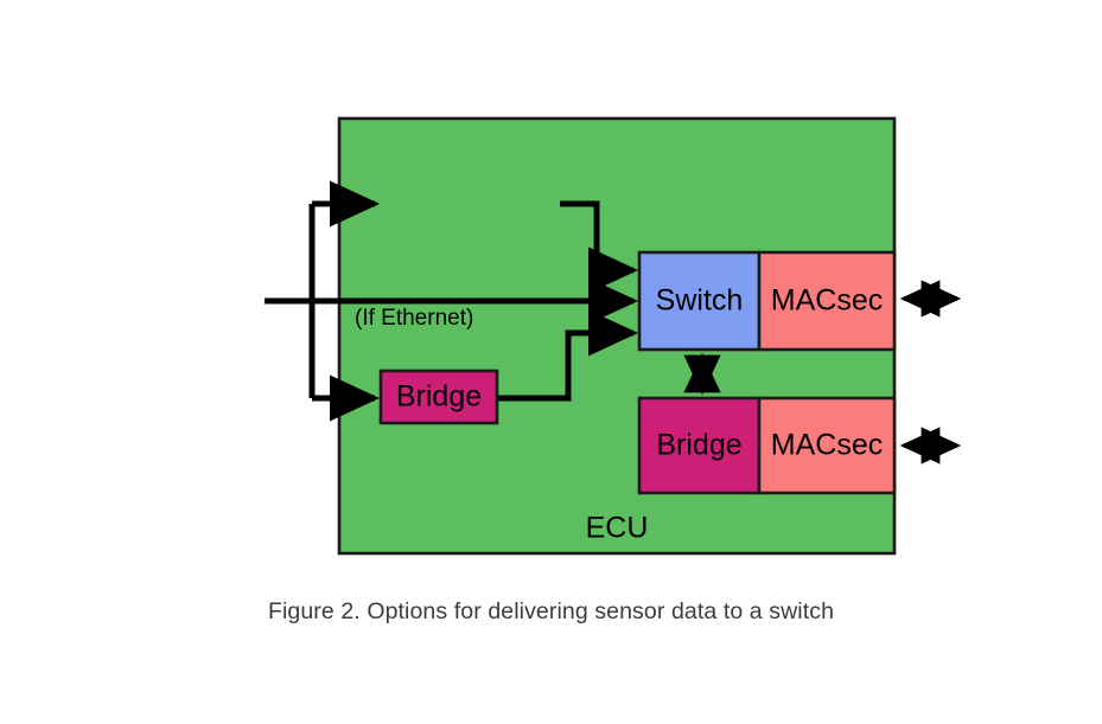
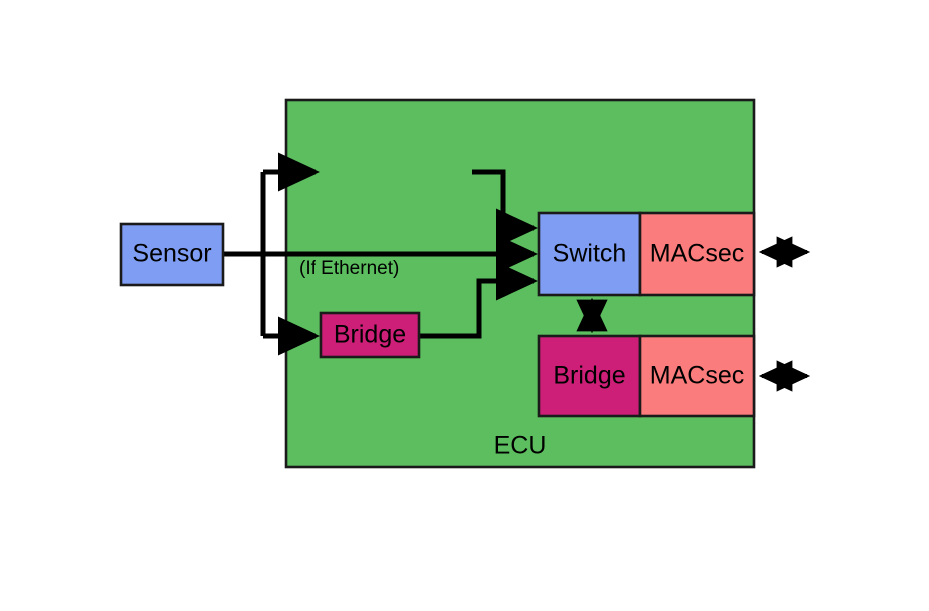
  ECU
  (If Ethernet)
  Bridge
+ Sensor
  Switch
  MACsec
  Bridge
  MACsec
- Figure 2. Options for delivering sensor data to a switch
